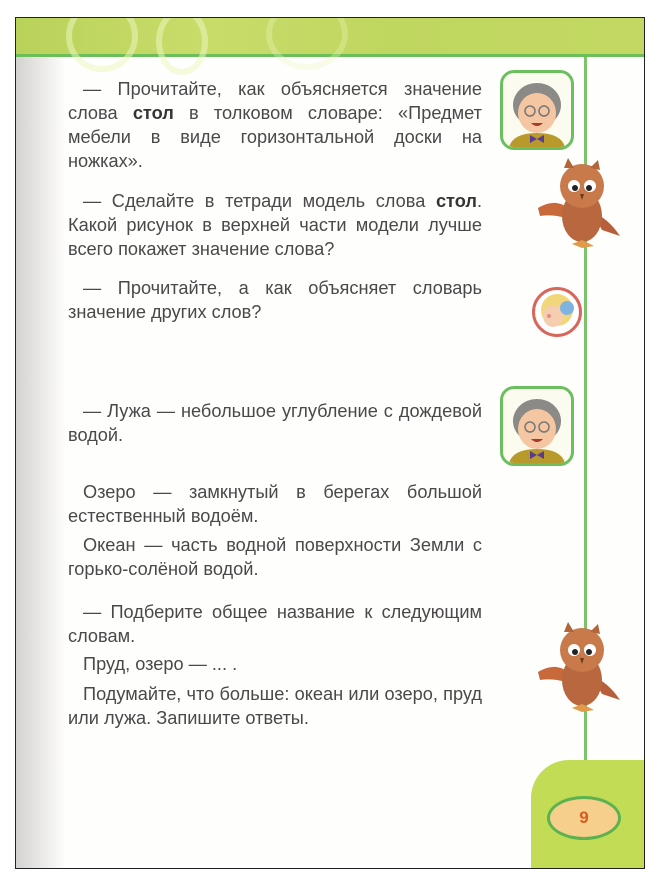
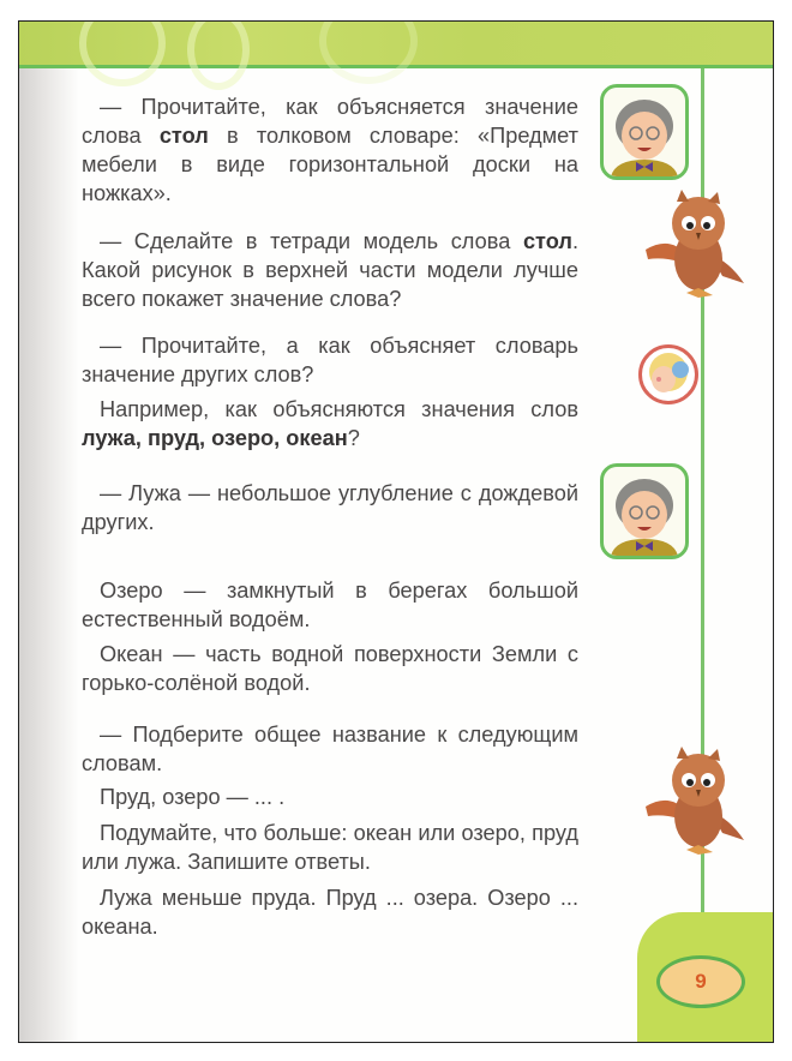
  9
  — Прочитайте, как объясняется значение слова стол в толковом словаре: «Предмет мебели в виде горизонтальной доски на ножках».
  — Сделайте в тетради модель слова стол. Какой рисунок в верхней части модели лучше всего покажет значение слова?
  — Прочитайте, а как объясняет словарь значение других слов?
+ Например, как объясняются значения слов лужа, пруд, озеро, океан?
- — Лужа — небольшое углубление с дождевой водой.
+ — Лужа — небольшое углубление с дождевой других.
  Озеро — замкнутый в берегах большой естественный водоём.
  Океан — часть водной поверхности Земли с горько-солёной водой.
  — Подберите общее название к следующим словам.
  Пруд, озеро — ... .
  Подумайте, что больше: океан или озеро, пруд или лужа. Запишите ответы.
+ Лужа меньше пруда. Пруд ... озера. Озеро ... океана.
